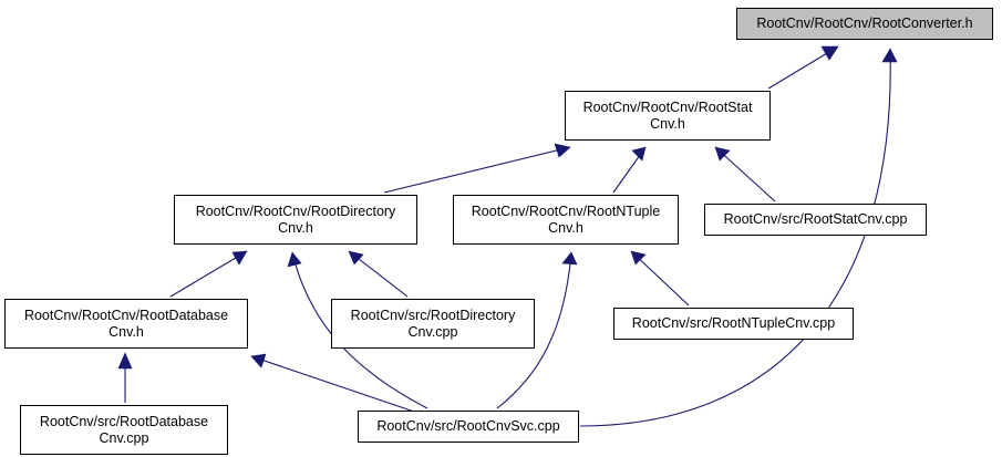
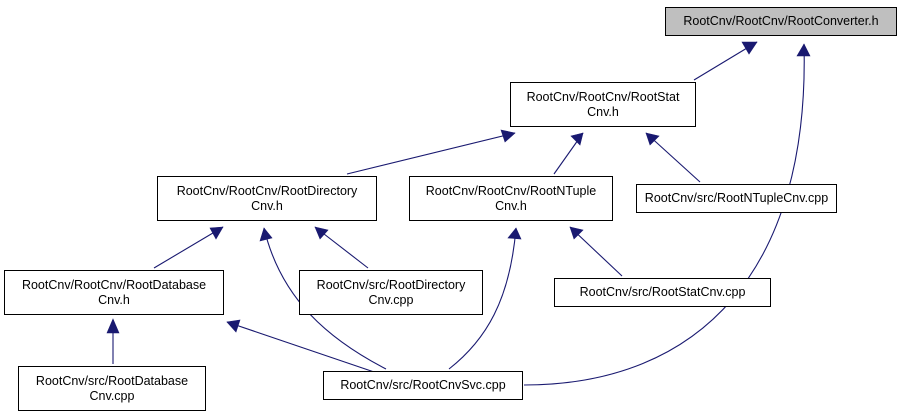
  RootCnv/RootCnv/RootConverter.h
  RootCnv/RootCnv/RootStat
  Cnv.h
  RootCnv/RootCnv/RootDirectory
  Cnv.h
  RootCnv/RootCnv/RootNTuple
  Cnv.h
- RootCnv/src/RootStatCnv.cpp
+ RootCnv/src/RootNTupleCnv.cpp
  RootCnv/RootCnv/RootDatabase
  Cnv.h
  RootCnv/src/RootDirectory
  Cnv.cpp
- RootCnv/src/RootNTupleCnv.cpp
+ RootCnv/src/RootStatCnv.cpp
  RootCnv/src/RootDatabase
  Cnv.cpp
  RootCnv/src/RootCnvSvc.cpp
